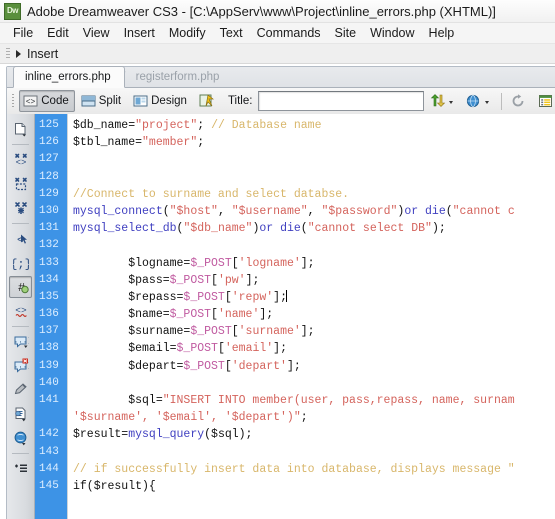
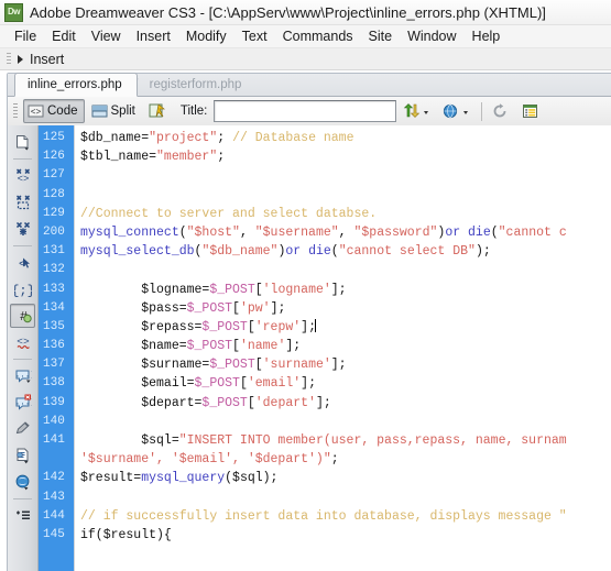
  Dw
  Adobe Dreamweaver CS3 - [C:\AppServ\www\Project\inline_errors.php (XHTML)]
  File
  Edit
  View
  Insert
  Modify
  Text
  Commands
  Site
  Window
  Help
  Insert
  inline_errors.php
  registerform.php
  <>
  Code
  Split
- Design
  Title:
  <>
  <
  {;}
  #
  <>
  125
  126
  127
  128
  129
- 130
+ 200
  131
  132
  133
  134
  135
  136
  137
  138
  139
  140
  141
  142
  143
  144
  145
  $db_name="project"; // Database name
  $tbl_name="member";
- //Connect to surname and select databse.
+ //Connect to server and select databse.
  mysql_connect("$host", "$username", "$password")or die("cannot c
  mysql_select_db("$db_name")or die("cannot select DB");
  $logname=$_POST['logname'];
  $pass=$_POST['pw'];
  $repass=$_POST['repw'];
  $name=$_POST['name'];
  $surname=$_POST['surname'];
  $email=$_POST['email'];
  $depart=$_POST['depart'];
  $sql="INSERT INTO member(user, pass,repass, name, surnam
  '$surname', '$email', '$depart')";
  $result=mysql_query($sql);
  // if successfully insert data into database, displays message "
  if($result){
